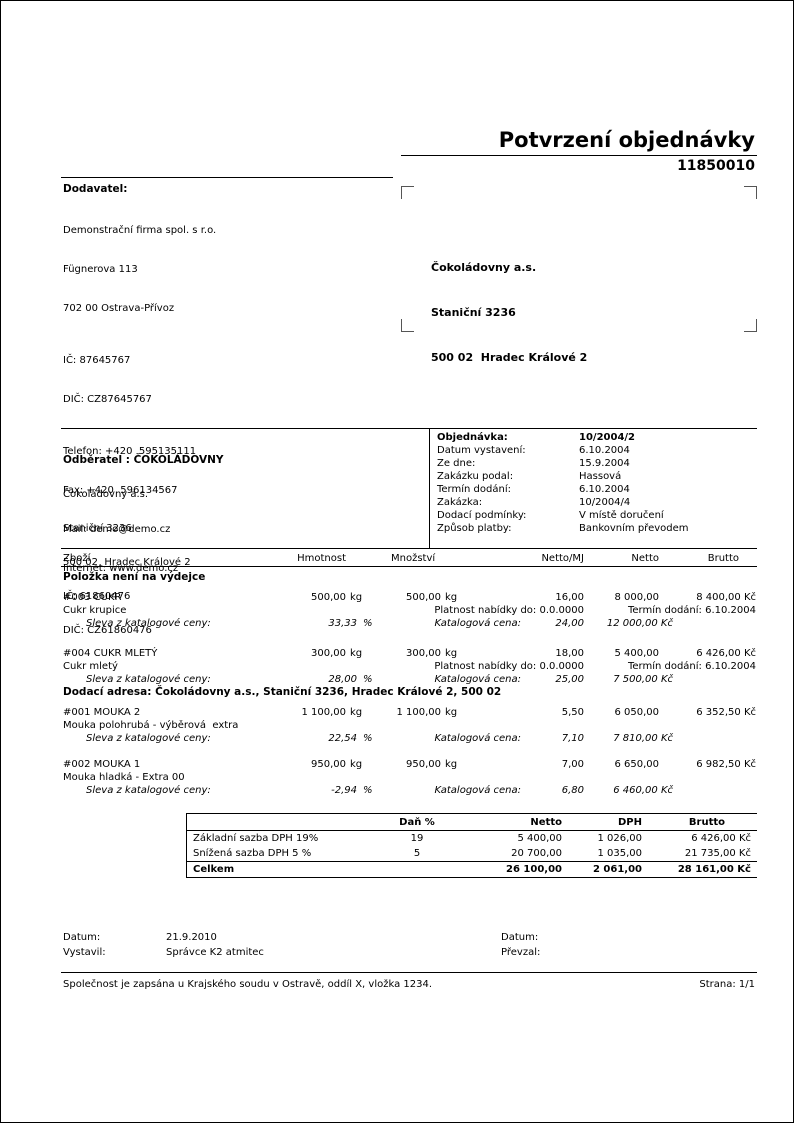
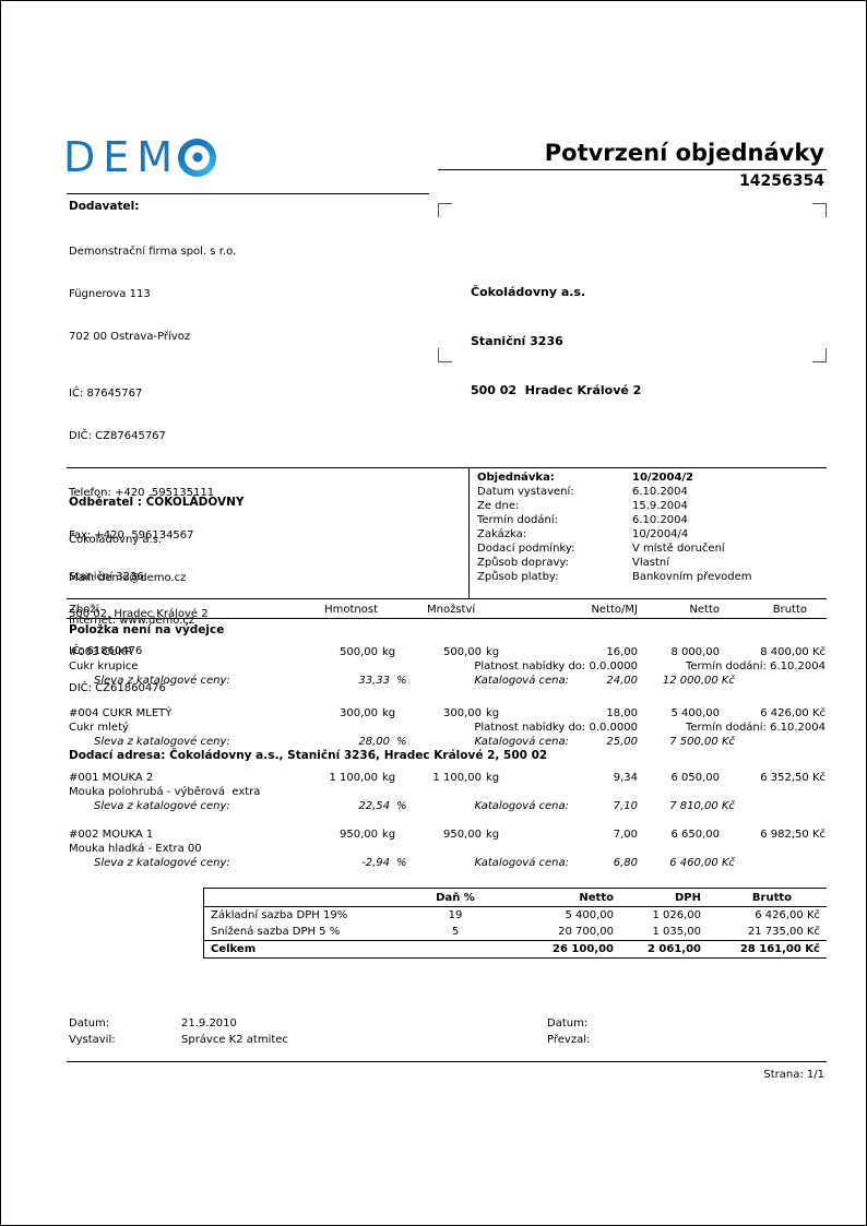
+ DEM
  Potvrzení objednávky
- 11850010
+ 14256354
  Dodavatel:
  Demonstrační firma spol. s r.o.
  Fügnerova 113
  702 00 Ostrava-Přívoz
  IČ: 87645767
  DIČ: CZ87645767
  Telefon: +420 595135111
  Fax: +420 596134567
  Mail: demo@demo.cz
  Internet: www.demo.cz
  Čokoládovny a.s.
  Staniční 3236
  500 02 Hradec Králové 2
  Odběratel : ČOKOLÁDOVNY
  Čokoládovny a.s.
  Staniční 3236
  500 02 Hradec Králové 2
  IČ: 61860476
  DIČ: CZ61860476
  Objednávka:
  10/2004/2
  Datum vystavení:
  6.10.2004
  Ze dne:
  15.9.2004
- Zakázku podal:
- Hassová
  Termín dodání:
  6.10.2004
  Zakázka:
  10/2004/4
  Dodací podmínky:
  V místě doručení
+ Způsob dopravy:
+ Vlastní
  Způsob platby:
  Bankovním převodem
  Zboží
  Hmotnost
  Množství
  Netto/MJ
  Netto
  Brutto
  Položka není na výdejce
  #003 CUKR
  500,00
  kg
  500,00
  kg
  16,00
  8 000,00
  8 400,00 Kč
  Cukr krupice
  Platnost nabídky do: 0.0.0000
  Termín dodání: 6.10.2004
  Sleva z katalogové ceny:
  33,33
  %
  Katalogová cena:
  24,00
  12 000,00 Kč
  #004 CUKR MLETÝ
  300,00
  kg
  300,00
  kg
  18,00
  5 400,00
  6 426,00 Kč
  Cukr mletý
  Platnost nabídky do: 0.0.0000
  Termín dodání: 6.10.2004
  Sleva z katalogové ceny:
  28,00
  %
  Katalogová cena:
  25,00
  7 500,00 Kč
  Dodací adresa: Čokoládovny a.s., Staniční 3236, Hradec Králové 2, 500 02
  #001 MOUKA 2
  1 100,00
  kg
  1 100,00
  kg
- 5,50
+ 9,34
  6 050,00
  6 352,50 Kč
  Mouka polohrubá - výběrová extra
  Sleva z katalogové ceny:
  22,54
  %
  Katalogová cena:
  7,10
  7 810,00 Kč
  #002 MOUKA 1
  950,00
  kg
  950,00
  kg
  7,00
  6 650,00
  6 982,50 Kč
  Mouka hladká - Extra 00
  Sleva z katalogové ceny:
  -2,94
  %
  Katalogová cena:
  6,80
  6 460,00 Kč
  Daň %
  Netto
  DPH
  Brutto
  Základní sazba DPH 19%
  19
  5 400,00
  1 026,00
  6 426,00 Kč
  Snížená sazba DPH 5 %
  5
  20 700,00
  1 035,00
  21 735,00 Kč
  Celkem
  26 100,00
  2 061,00
  28 161,00 Kč
  Datum:
  21.9.2010
  Vystavil:
  Správce K2 atmitec
  Datum:
  Převzal:
- Společnost je zapsána u Krajského soudu v Ostravě, oddíl X, vložka 1234.
  Strana: 1/1
